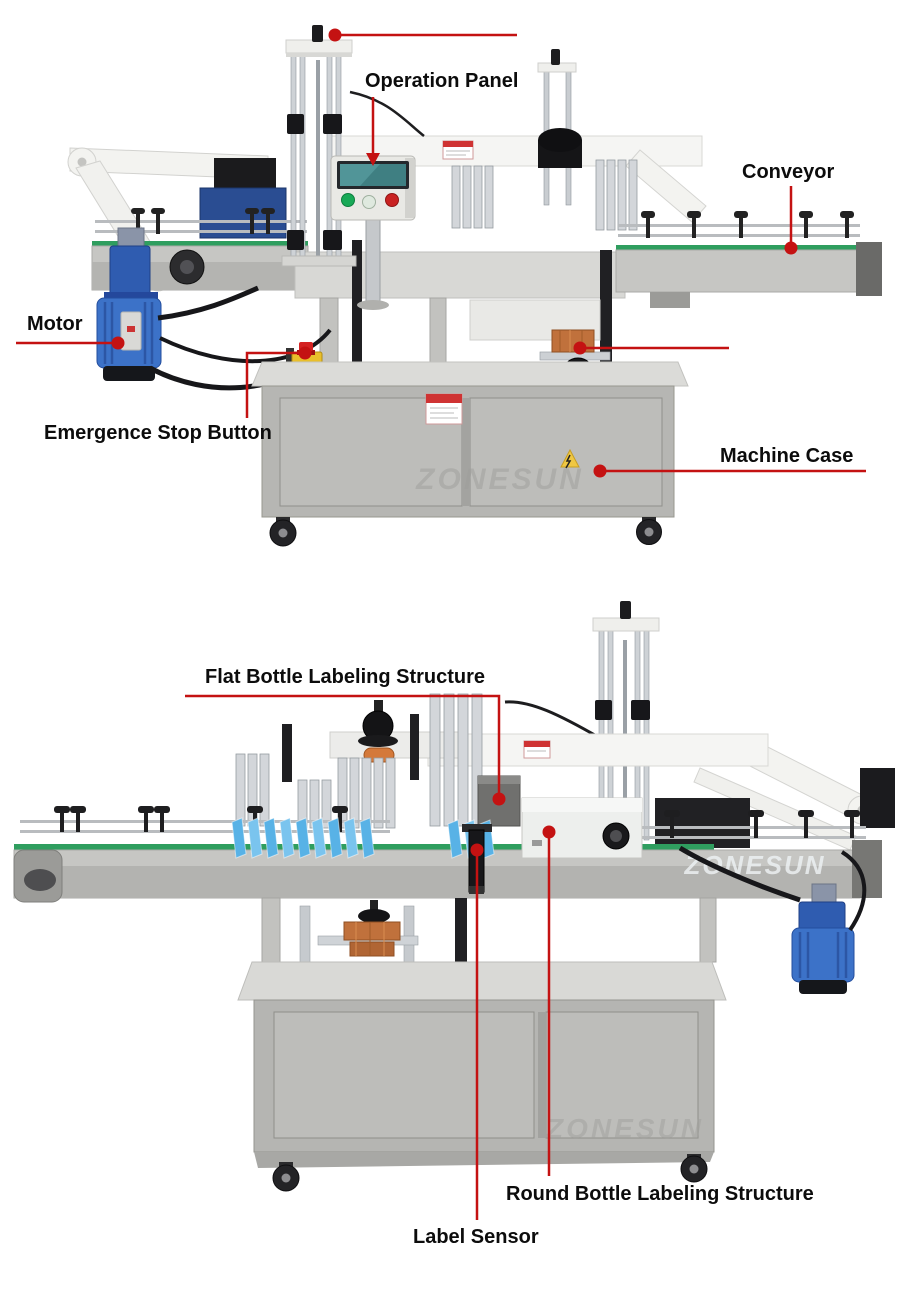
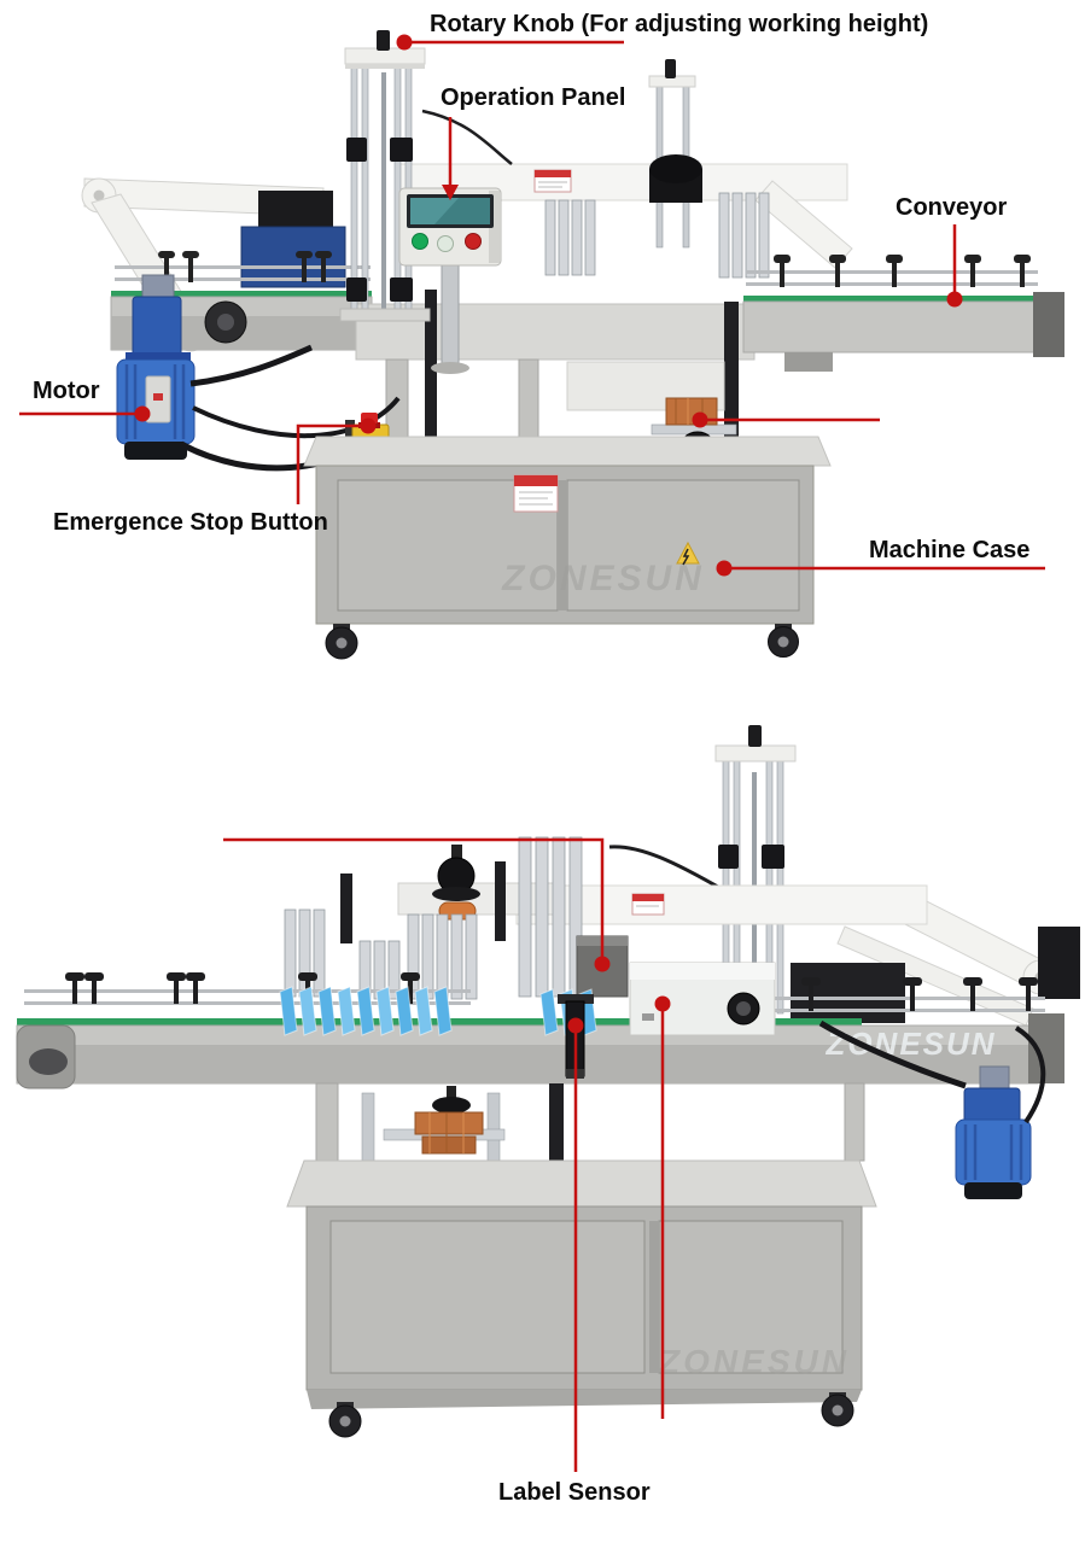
  ZONESUN
  ZNESUN
  ZONESUN
+ Rotary Knob (For adjusting working height)
  Operation Panel
  Conveyor
  Motor
  Emergence Stop Button
  Machine Case
- Flat Bottle Labeling Structure
- Round Bottle Labeling Structure
  Label Sensor
